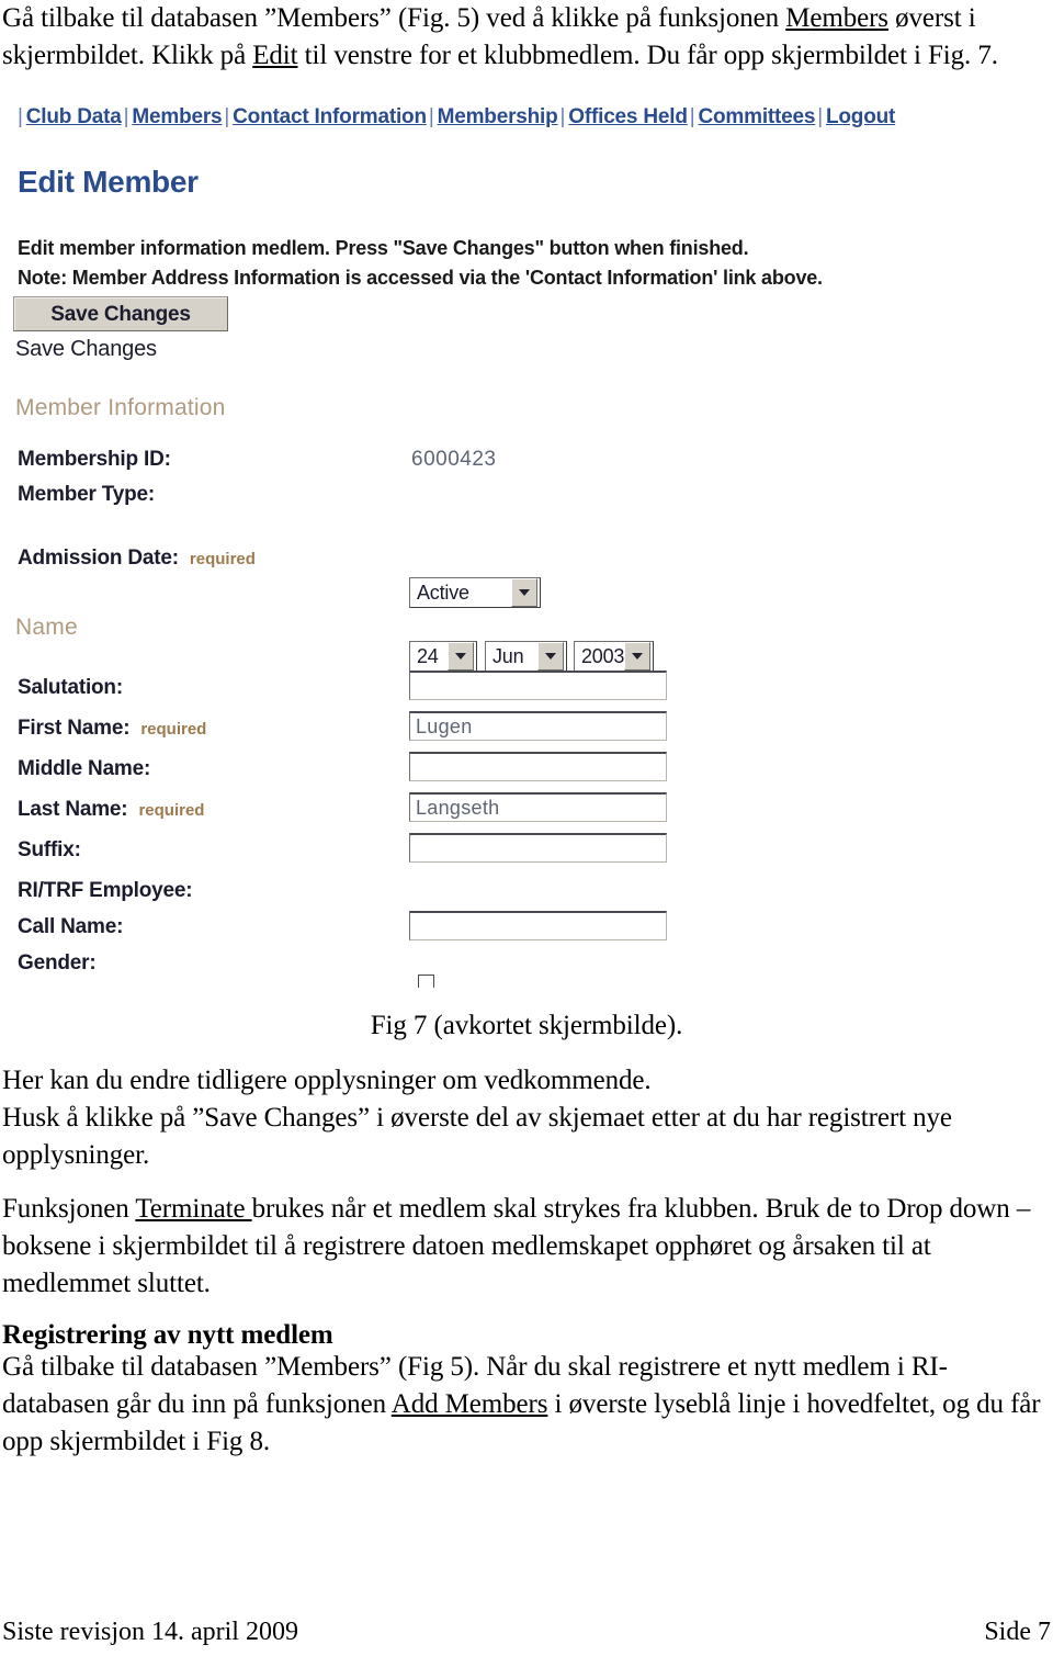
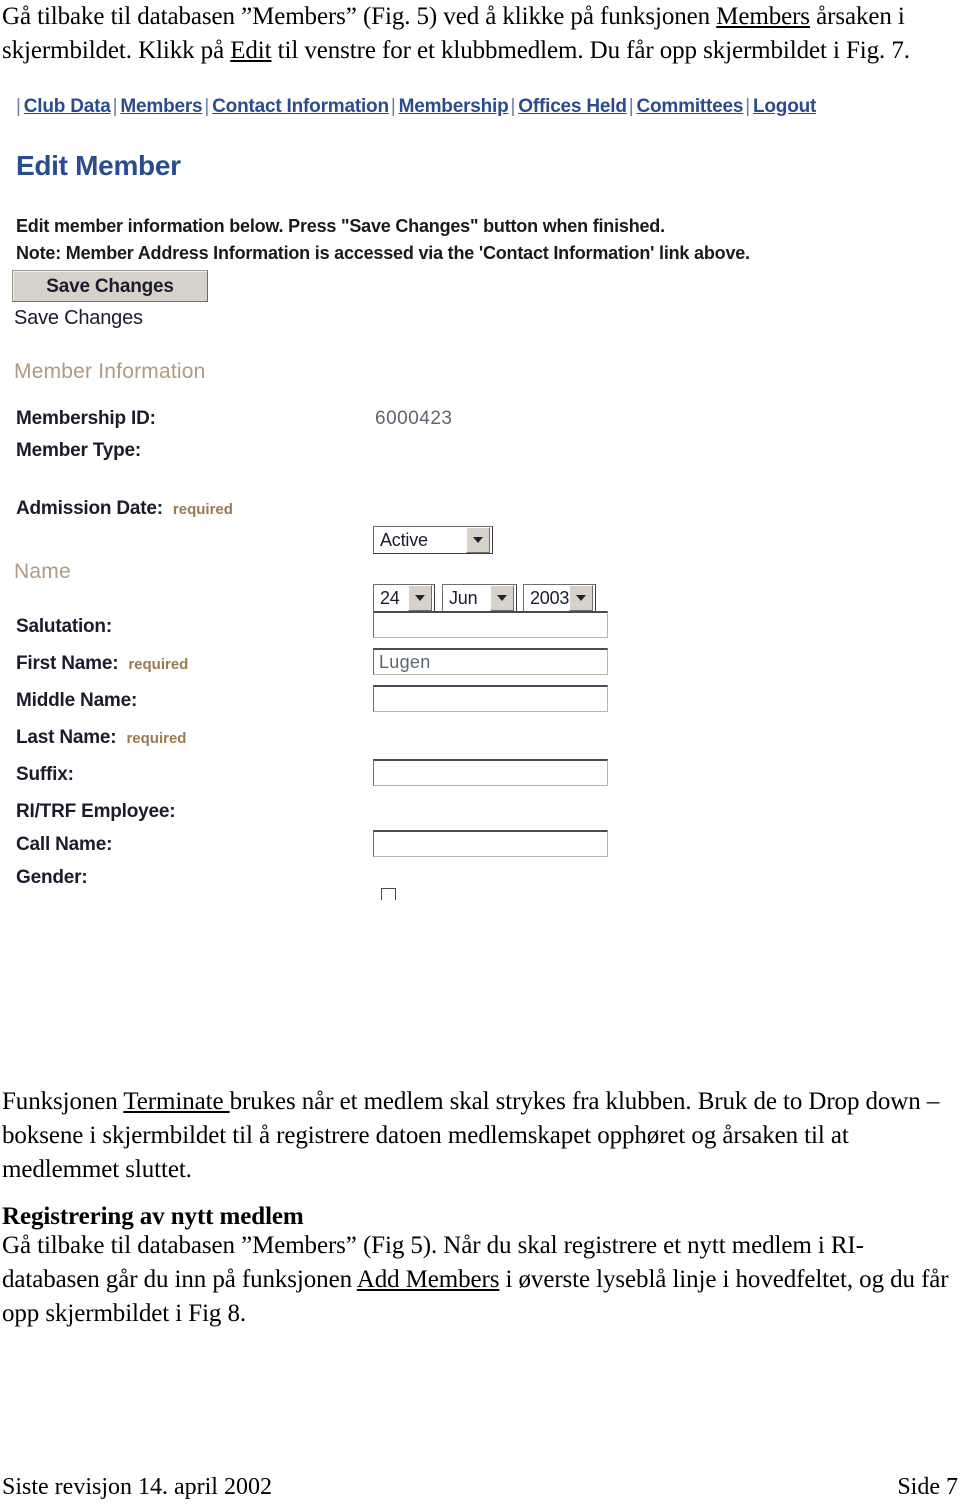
- Gå tilbake til databasen ”Members” (Fig. 5) ved å klikke på funksjonen Members øverst i skjermbildet. Klikk på Edit til venstre for et klubbmedlem. Du får opp skjermbildet i Fig. 7.
+ Gå tilbake til databasen ”Members” (Fig. 5) ved å klikke på funksjonen Members årsaken i skjermbildet. Klikk på Edit til venstre for et klubbmedlem. Du får opp skjermbildet i Fig. 7.
  | Club Data| Members| Contact Information| Membership| Offices Held| Committees| Logout
  Edit Member
- Edit member information medlem. Press "Save Changes" button when finished.
+ Edit member information below. Press "Save Changes" button when finished.
  Note: Member Address Information is accessed via the 'Contact Information' link above.
  Save Changes
  Save Changes
  Member Information
  Membership ID:
  6000423
  Member Type:
  Active
  Admission Date: required
  24
  Jun
  2003
  Name
  Salutation:
  First Name: required
  Lugen
  Middle Name:
  Last Name: required
- Langseth
  Suffix:
  RI/TRF Employee:
  Call Name:
  Gender:
- Fig 7 (avkortet skjermbilde).
- Her kan du endre tidligere opplysninger om vedkommende.
- Husk å klikke på ”Save Changes” i øverste del av skjemaet etter at du har registrert nye opplysninger.
  Funksjonen Terminate brukes når et medlem skal strykes fra klubben. Bruk de to Drop down – boksene i skjermbildet til å registrere datoen medlemskapet opphøret og årsaken til at medlemmet sluttet.
  Registrering av nytt medlem
  Gå tilbake til databasen ”Members” (Fig 5). Når du skal registrere et nytt medlem i RI-databasen går du inn på funksjonen Add Members i øverste lyseblå linje i hovedfeltet, og du får opp skjermbildet i Fig 8.
- Siste revisjon 14. april 2009
+ Siste revisjon 14. april 2002
  Side 7
